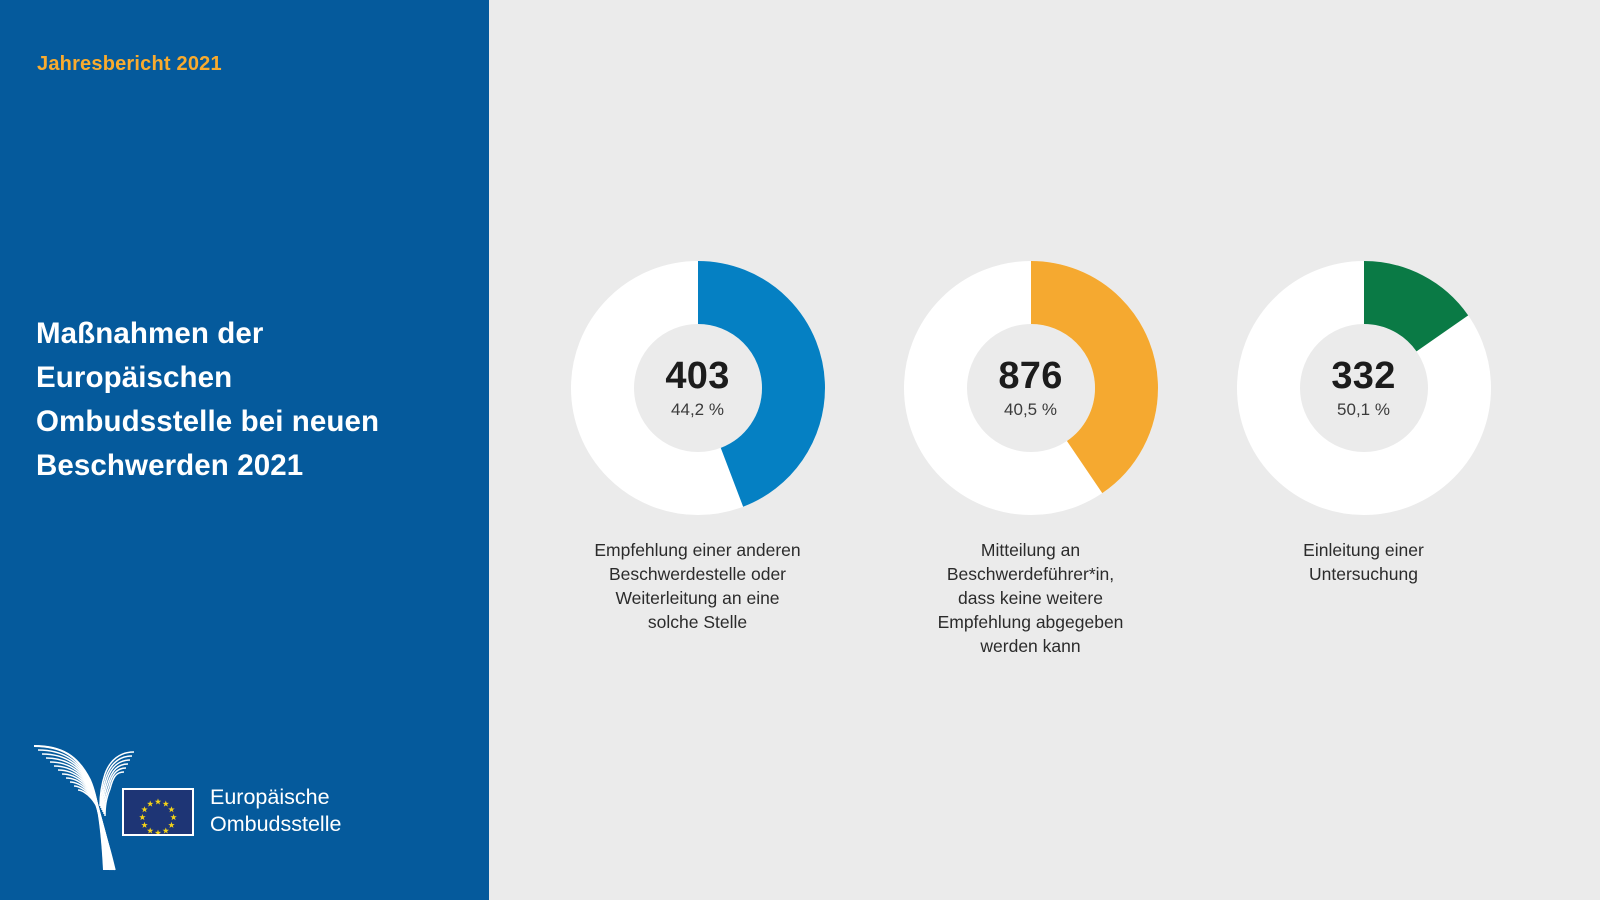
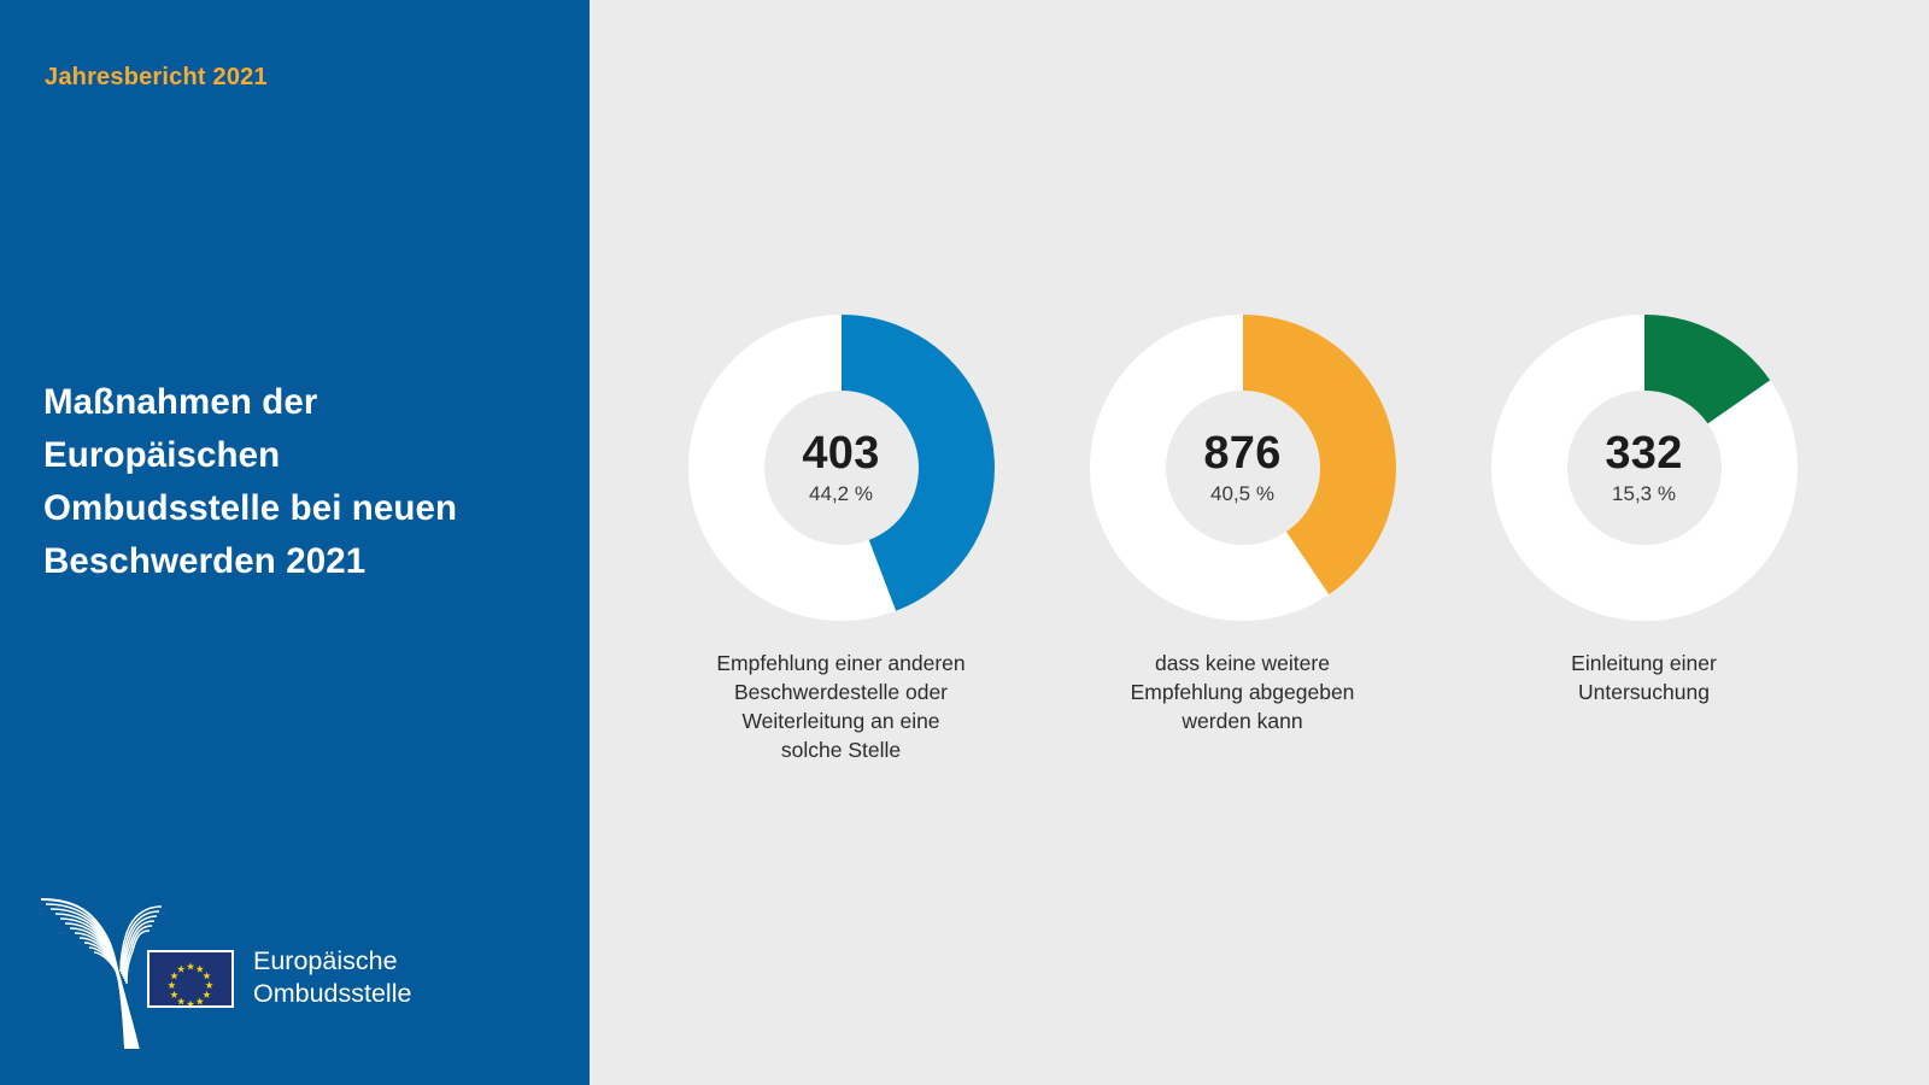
  Jahresbericht 2021
  Maßnahmen der Europäischen Ombudsstelle bei neuen Beschwerden 2021
  Europäische
  Ombudsstelle
  403
  44,2 %
  Empfehlung einer anderen
  Beschwerdestelle oder
  Weiterleitung an eine
  solche Stelle
  876
  40,5 %
- Mitteilung an
- Beschwerdeführer*in,
  dass keine weitere
  Empfehlung abgegeben
  werden kann
  332
- 50,1 %
+ 15,3 %
  Einleitung einer
  Untersuchung
